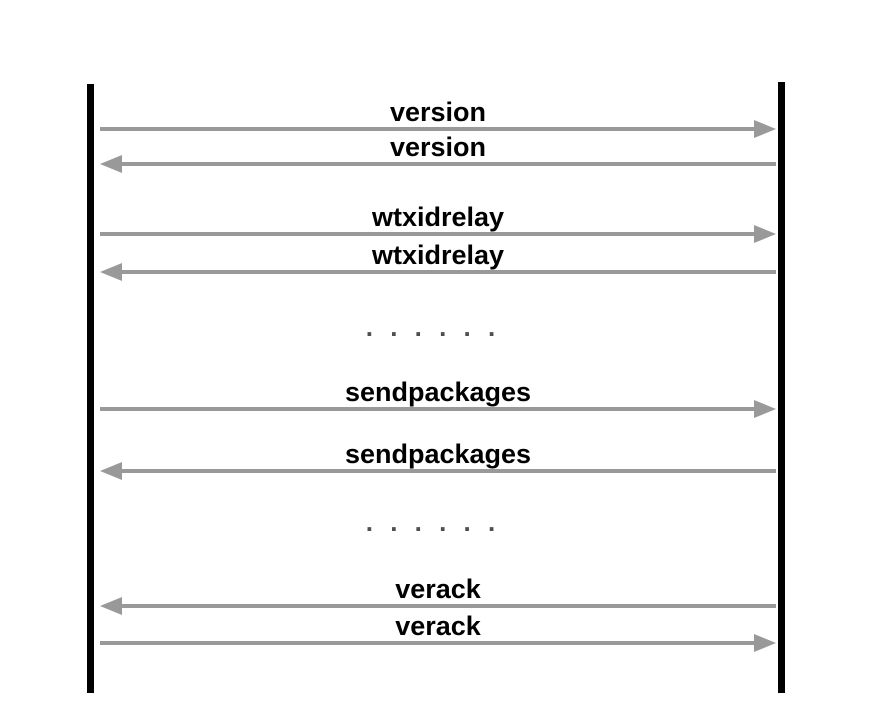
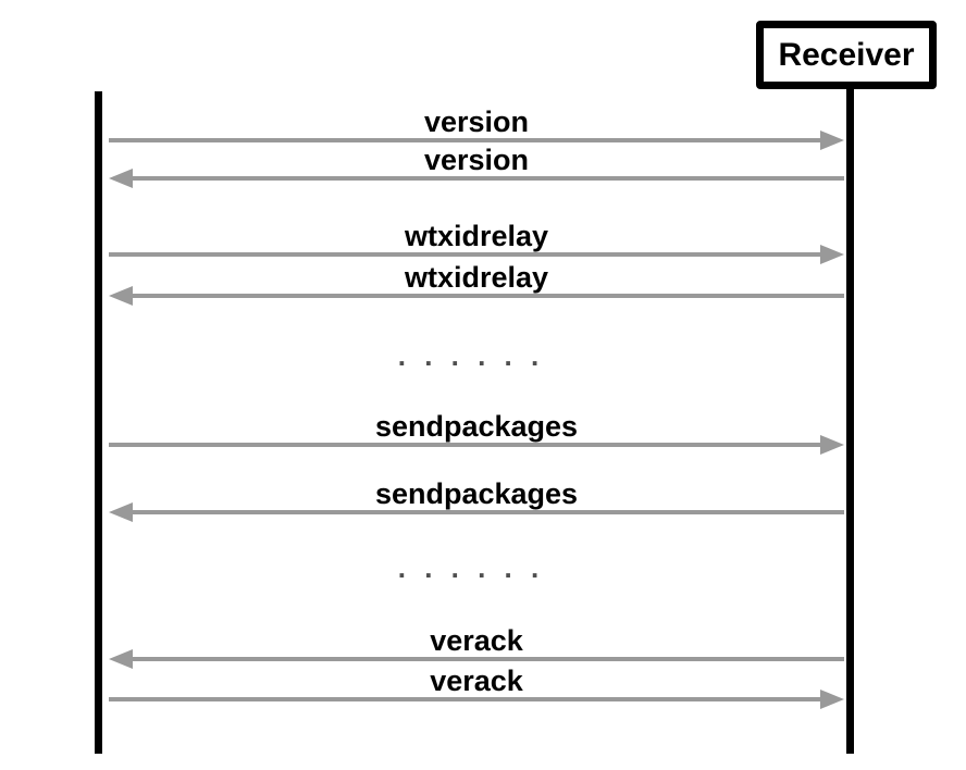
+ Receiver
  version
  version
  wtxidrelay
  wtxidrelay
  sendpackages
  sendpackages
  verack
  verack
  . . . . . .
  . . . . . .
